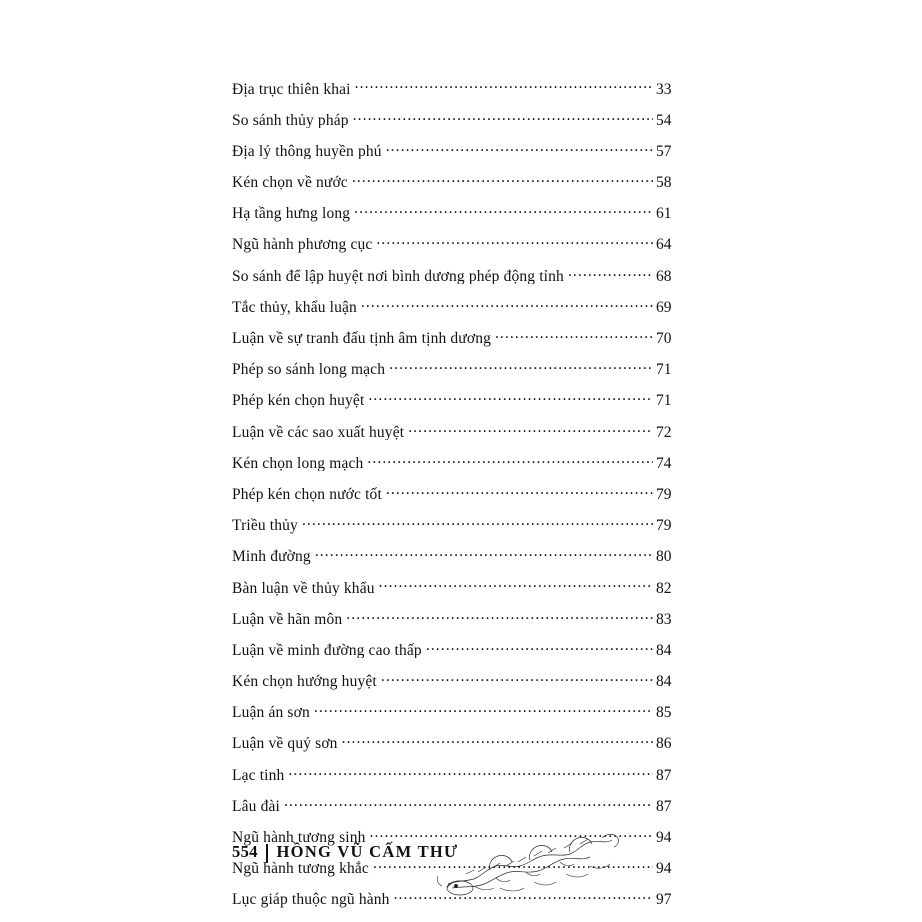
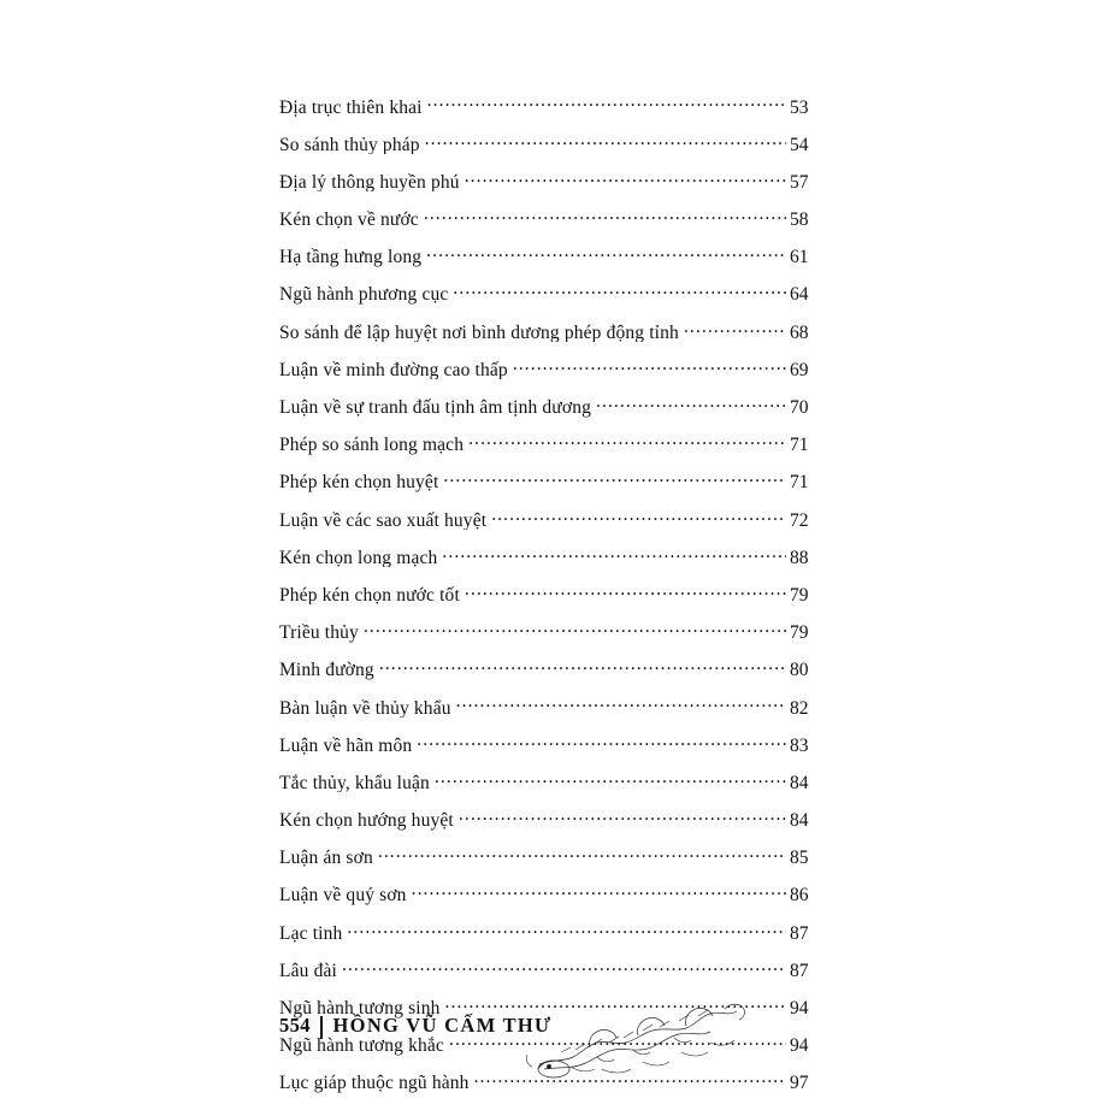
  Địa trục thiên khai
- 33
+ 53
  So sánh thủy pháp
  54
  Địa lý thông huyền phú
  57
  Kén chọn về nước
  58
  Hạ tầng hưng long
  61
  Ngũ hành phương cục
  64
  So sánh để lập huyệt nơi bình dương phép động tỉnh
  68
- Tắc thủy, khẩu luận
+ Luận về minh đường cao thấp
  69
  Luận về sự tranh đấu tịnh âm tịnh dương
  70
  Phép so sánh long mạch
  71
  Phép kén chọn huyệt
  71
  Luận về các sao xuất huyệt
  72
  Kén chọn long mạch
- 74
+ 88
  Phép kén chọn nước tốt
  79
  Triều thủy
  79
  Minh đường
  80
  Bàn luận về thủy khẩu
  82
  Luận về hãn môn
  83
- Luận về minh đường cao thấp
+ Tắc thủy, khẩu luận
  84
  Kén chọn hướng huyệt
  84
  Luận án sơn
  85
  Luận về quý sơn
  86
  Lạc tinh
  87
  Lâu đài
  87
  Ngũ hành tương sinh
  94
  Ngũ hành tương khắc
  94
  Lục giáp thuộc ngũ hành
  97
  554
  HỒNG VŨ CẤM THƯ
